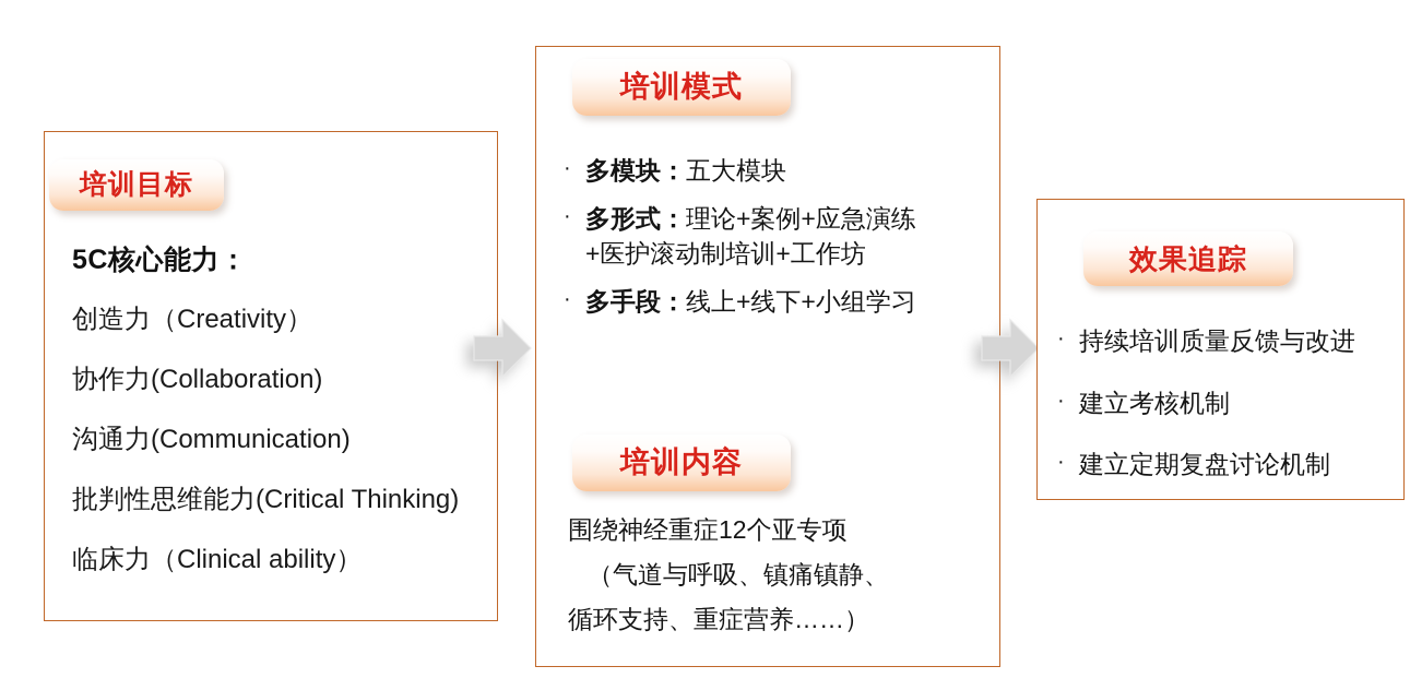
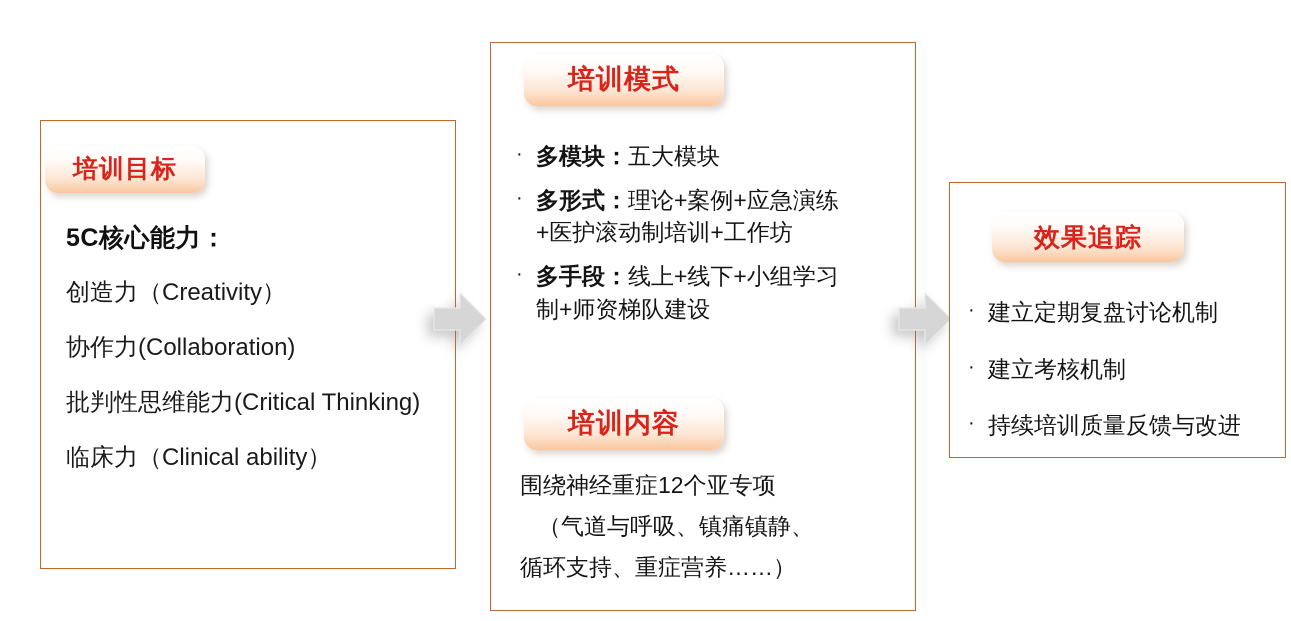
  培训目标
  5C核心能力：
  创造力（Creativity）
  协作力(Collaboration)
- 沟通力(Communication)
  批判性思维能力(Critical Thinking)
  临床力（Clinical ability）
  培训模式
  ·
  多模块：五大模块
  ·
  多形式：理论+案例+应急演练
  +医护滚动制培训+工作坊
  ·
  多手段：线上+线下+小组学习
+ 制+师资梯队建设
  培训内容
  围绕神经重症12个亚专项
  （气道与呼吸、镇痛镇静、
  循环支持、重症营养……）
  效果追踪
  ·
- 持续培训质量反馈与改进
+ 建立定期复盘讨论机制
  ·
  建立考核机制
  ·
- 建立定期复盘讨论机制
+ 持续培训质量反馈与改进
